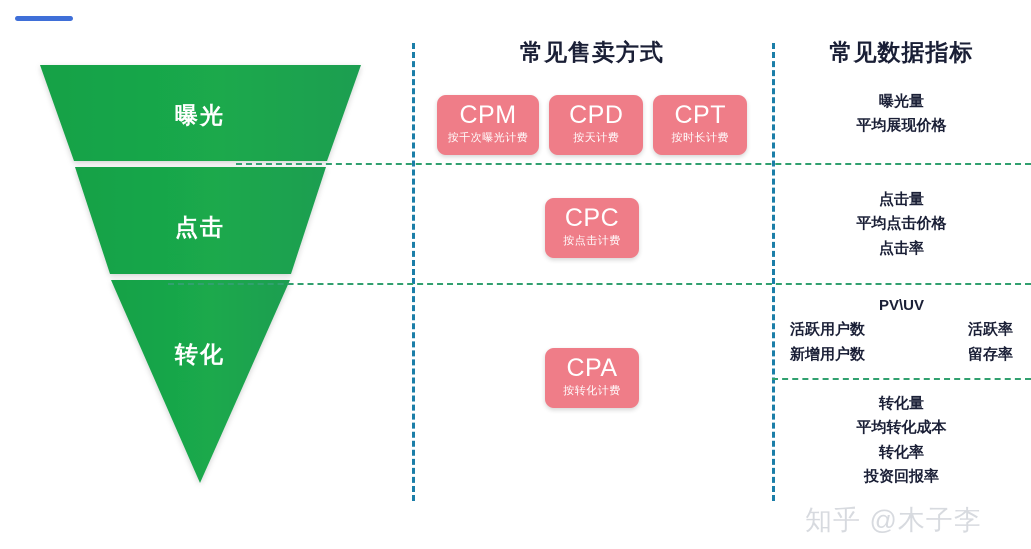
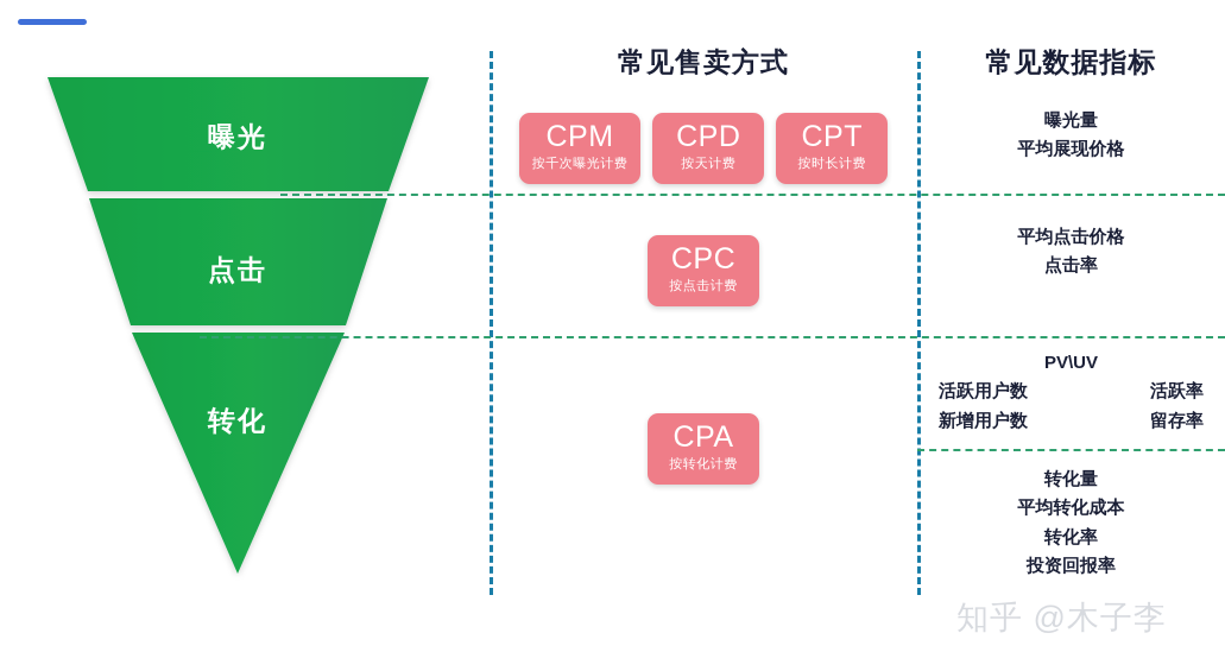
  曝光
  点击
  转化
  常见售卖方式
  常见数据指标
  CPM
  按千次曝光计费
  CPD
  按天计费
  CPT
  按时长计费
  CPC
  按点击计费
  CPA
  按转化计费
  曝光量
  平均展现价格
- 点击量
  平均点击价格
  点击率
  PV\UV
  活跃用户数
  活跃率
  新增用户数
  留存率
  转化量
  平均转化成本
  转化率
  投资回报率
  知乎 @木子李
